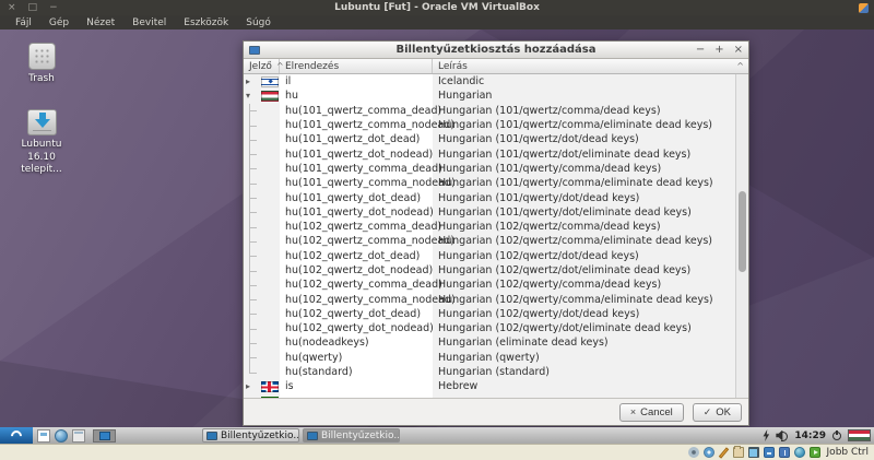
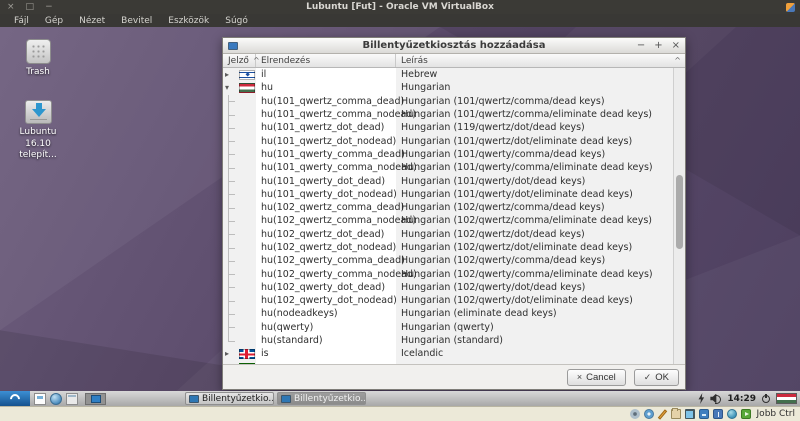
  ×
  □
  −
  Lubuntu [Fut] - Oracle VM VirtualBox
  Fájl
  Gép
  Nézet
  Bevitel
  Eszközök
  Súgó
  Trash
  Lubuntu
  16.10 telepít...
  Billentyűzetkiosztás hozzáadása
  −
  +
  ×
  Jelző
  ^
  Elrendezés
  Leírás
  ^
  ▸
  il
- Icelandic
+ Hebrew
  ▾
  hu
  Hungarian
  hu(101_qwertz_comma_dea
  Hungarian (101/qwertz/comma/dead keys)
  hu(101_qwertz_comma_nod
  Hungarian (101/qwertz/comma/eliminate dead keys)
  hu(101_qwertz_dot_dead)
- Hungarian (101/qwertz/dot/dead keys)
+ Hungarian (119/qwertz/dot/dead keys)
  hu(101_qwertz_dot_nodead)
  Hungarian (101/qwertz/dot/eliminate dead keys)
  hu(101_qwerty_comma_dea
  Hungarian (101/qwerty/comma/dead keys)
  hu(101_qwerty_comma_nod
  Hungarian (101/qwerty/comma/eliminate dead keys)
  hu(101_qwerty_dot_dead)
  Hungarian (101/qwerty/dot/dead keys)
  hu(101_qwerty_dot_nodead)
  Hungarian (101/qwerty/dot/eliminate dead keys)
  hu(102_qwertz_comma_dea
  Hungarian (102/qwertz/comma/dead keys)
  hu(102_qwertz_comma_nod
  Hungarian (102/qwertz/comma/eliminate dead keys)
  hu(102_qwertz_dot_dead)
  Hungarian (102/qwertz/dot/dead keys)
  hu(102_qwertz_dot_nodead)
  Hungarian (102/qwertz/dot/eliminate dead keys)
  hu(102_qwerty_comma_dea
  Hungarian (102/qwerty/comma/dead keys)
  hu(102_qwerty_comma_nod
  Hungarian (102/qwerty/comma/eliminate dead keys)
  hu(102_qwerty_dot_dead)
  Hungarian (102/qwerty/dot/dead keys)
  hu(102_qwerty_dot_nodead)
  Hungarian (102/qwerty/dot/eliminate dead keys)
  hu(nodeadkeys)
  Hungarian (eliminate dead keys)
  hu(qwerty)
  Hungarian (qwerty)
  hu(standard)
  Hungarian (standard)
  ▸
  is
- Hebrew
+ Icelandic
  ×
  Cancel
  ✓
  OK
  Billentyűzetkio..
  Billentyűzetkio..
  14:29
  Jobb Ctrl
